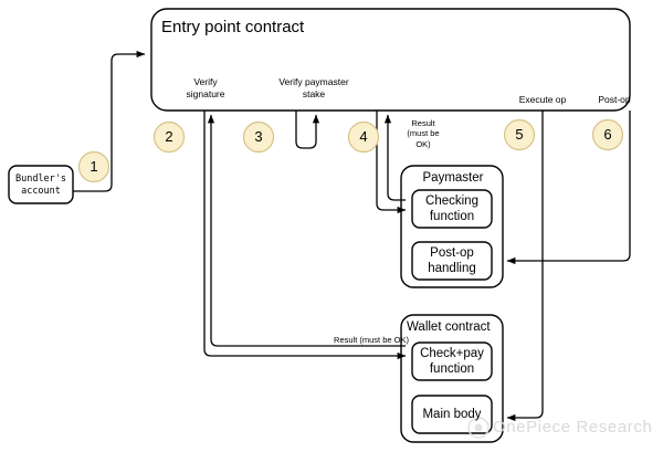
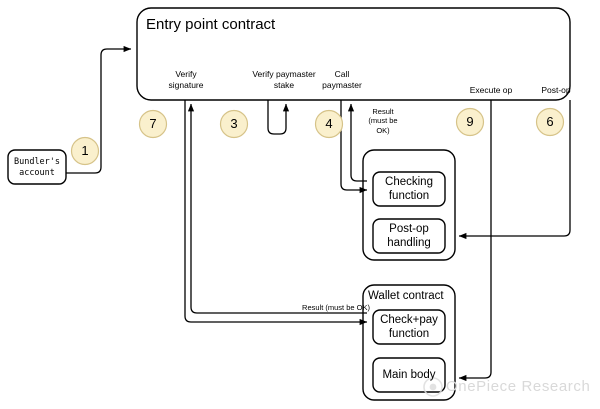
  Entry point contract
  Bundler's
  account
  Verify
  signature
  Verify paymaster
  stake
+ Call
+ paymaster
  Execute op
  Post-op
  1
- 2
+ 7
  3
  4
- 5
+ 9
  6
  Result
  (must be
  OK)
  Result (must be OK)
- Paymaster
  Checking
  function
  Post-op
  handling
  Wallet contract
  Check+pay
  function
  Main body
  OnePiece Research
